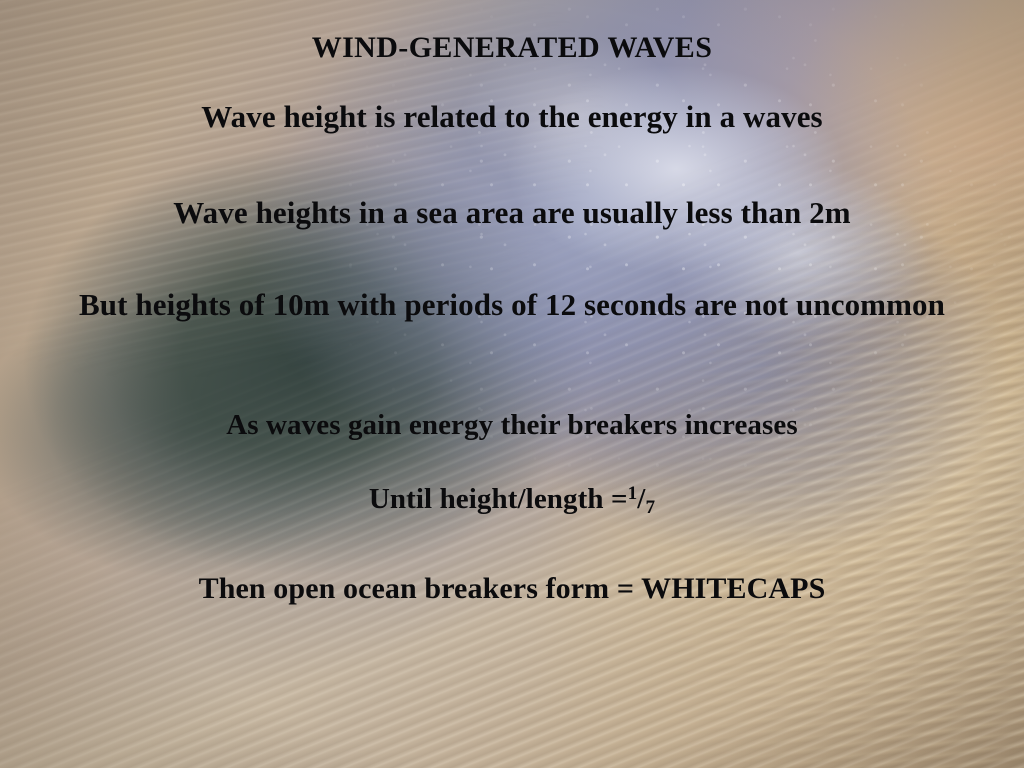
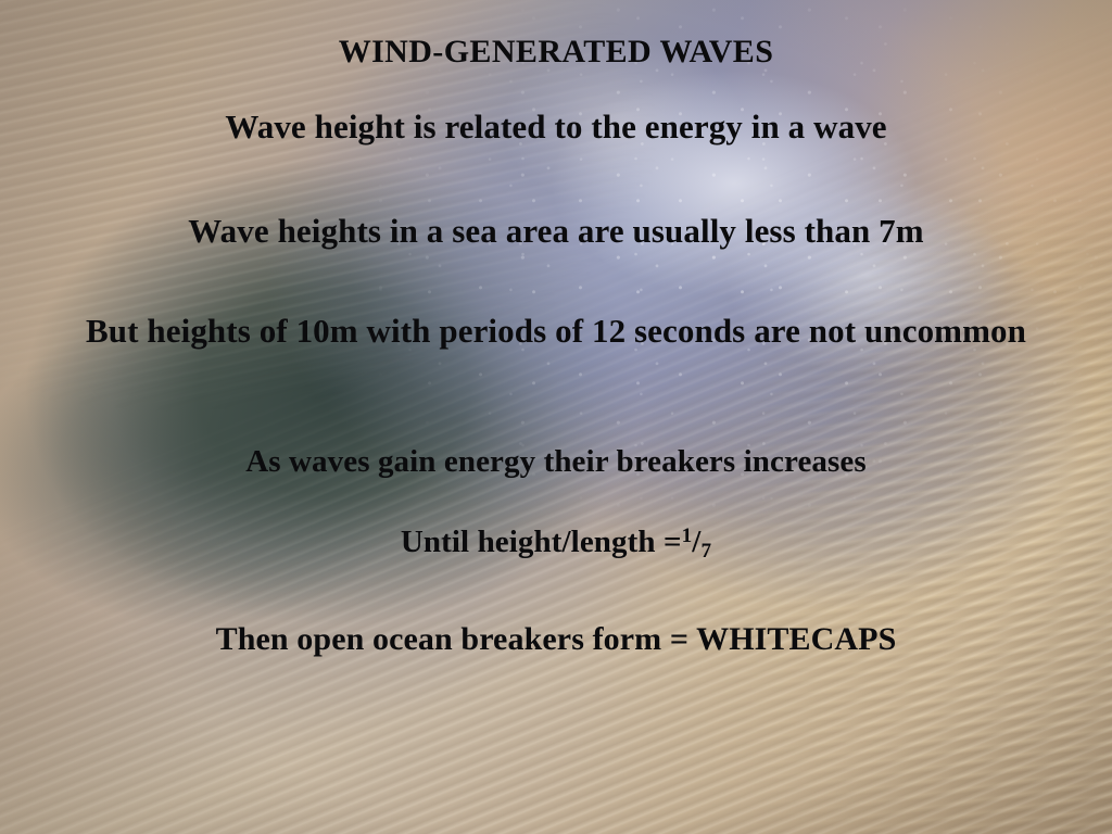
  WIND-GENERATED WAVES
- Wave height is related to the energy in a waves
+ Wave height is related to the energy in a wave
- Wave heights in a sea area are usually less than 2m
+ Wave heights in a sea area are usually less than 7m
  But heights of 10m with periods of 12 seconds are not uncommon
  As waves gain energy their breakers increases
  Until height/length =1/7
  Then open ocean breakers form = WHITECAPS
